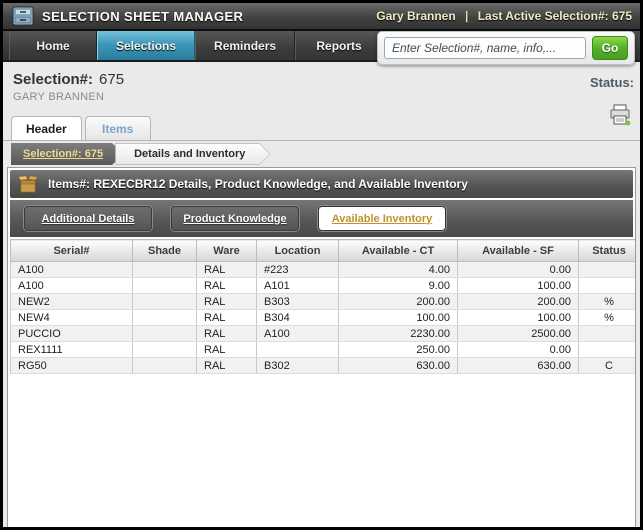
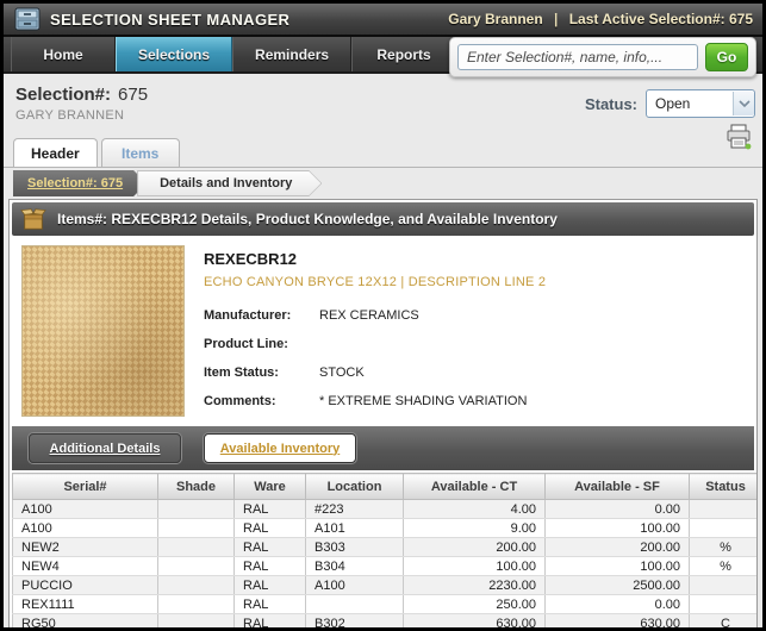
  SELECTION SHEET MANAGER
  Gary Brannen | Last Active Selection#: 675
  Home
  Selections
  Reminders
  Reports
  Enter Selection#, name, info,...
  Go
  Selection#: 675
  GARY BRANNEN
  Status:
+ Open
  Header
  Items
  Selection#: 675
  Details and Inventory
  Items#: REXECBR12 Details, Product Knowledge, and Available Inventory
+ REXECBR12
+ ECHO CANYON BRYCE 12X12 | DESCRIPTION LINE 2
+ Manufacturer:
+ REX CERAMICS
+ Product Line:
+ Item Status:
+ STOCK
+ Comments:
+ * EXTREME SHADING VARIATION
  Additional Details
- Product Knowledge
  Available Inventory
  Serial#	Shade	Ware	Location	Available - CT	Available - SF	Status
  A100		RAL	#223	4.00	0.00
  A100		RAL	A101	9.00	100.00
  NEW2		RAL	B303	200.00	200.00	%
  NEW4		RAL	B304	100.00	100.00	%
  PUCCIO		RAL	A100	2230.00	2500.00
  REX1111		RAL		250.00	0.00
  RG50		RAL	B302	630.00	630.00	C
